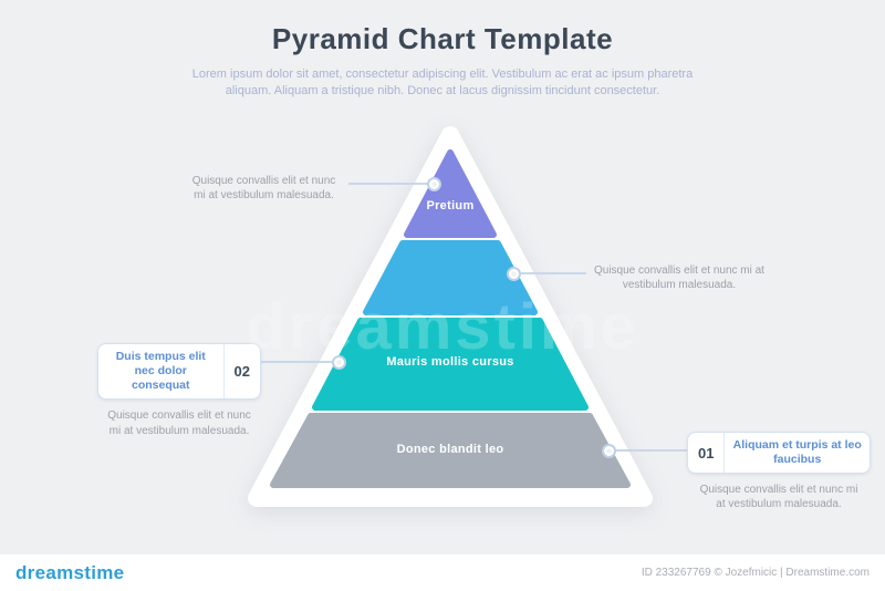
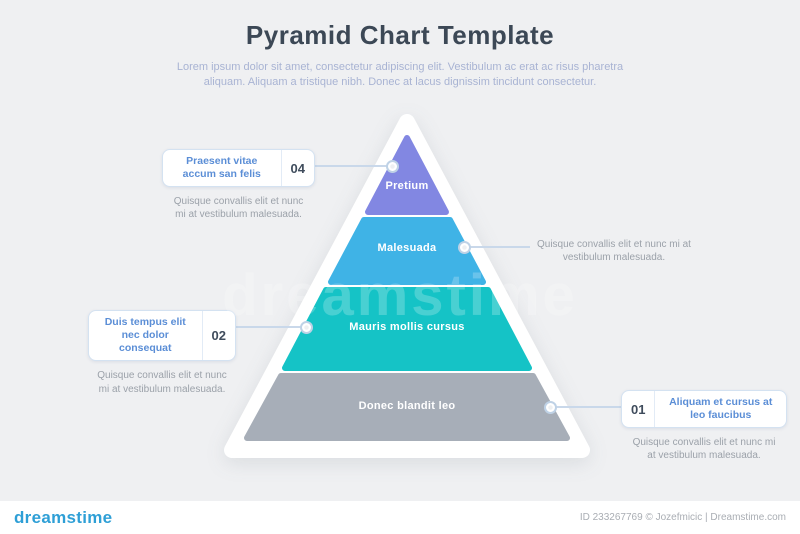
  Pyramid Chart Template
- Lorem ipsum dolor sit amet, consectetur adipiscing elit. Vestibulum ac erat ac ipsum pharetra
+ Lorem ipsum dolor sit amet, consectetur adipiscing elit. Vestibulum ac erat ac risus pharetra
  aliquam. Aliquam a tristique nibh. Donec at lacus dignissim tincidunt consectetur.
  Pretium
+ Malesuada
  Mauris mollis cursus
  Donec blandit leo
+ Praesent vitae accum san felis
+ 04
  Quisque convallis elit et nunc mi at vestibulum malesuada.
  Quisque convallis elit et nunc mi at vestibulum malesuada.
  Duis tempus elit nec dolor consequat
  02
  Quisque convallis elit et nunc mi at vestibulum malesuada.
  01
- Aliquam et turpis at leo faucibus
+ Aliquam et cursus at leo faucibus
  Quisque convallis elit et nunc mi at vestibulum malesuada.
  dreamstime
  dreamstime
  ID 233267769 © Jozefmicic | Dreamstime.com
